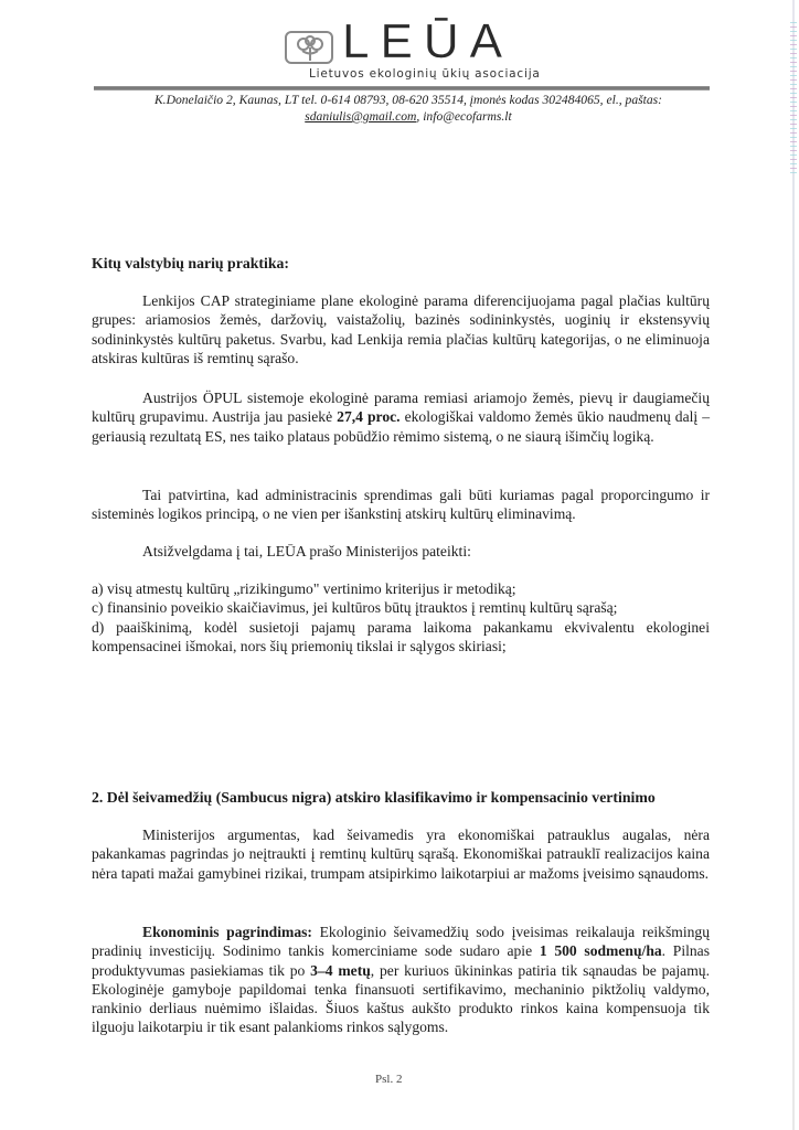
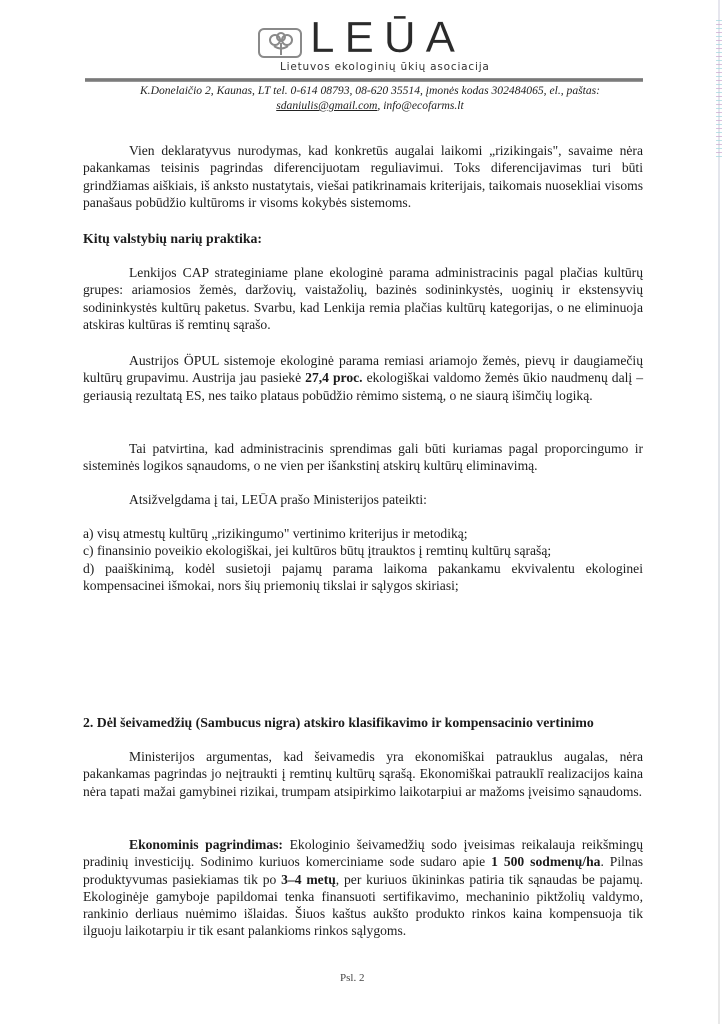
  LEŪA
  Lietuvos ekologinių ūkių asociacija
  K.Donelaičio 2, Kaunas, LT tel. 0-614 08793, 08-620 35514, įmonės kodas 302484065, el., paštas:
  sdaniulis@gmail.com, info@ecofarms.lt
+ Vien deklaratyvus nurodymas, kad konkretūs augalai laikomi „rizikingais", savaime nėra pakankamas teisinis pagrindas diferencijuotam reguliavimui. Toks diferencijavimas turi būti grindžiamas aiškiais, iš anksto nustatytais, viešai patikrinamais kriterijais, taikomais nuosekliai visoms panašaus pobūdžio kultūroms ir visoms kokybės sistemoms.
  Kitų valstybių narių praktika:
- Lenkijos CAP strateginiame plane ekologinė parama diferencijuojama pagal plačias kultūrų grupes: ariamosios žemės, daržovių, vaistažolių, bazinės sodininkystės, uoginių ir ekstensyvių sodininkystės kultūrų paketus. Svarbu, kad Lenkija remia plačias kultūrų kategorijas, o ne eliminuoja atskiras kultūras iš remtinų sąrašo.
+ Lenkijos CAP strateginiame plane ekologinė parama administracinis pagal plačias kultūrų grupes: ariamosios žemės, daržovių, vaistažolių, bazinės sodininkystės, uoginių ir ekstensyvių sodininkystės kultūrų paketus. Svarbu, kad Lenkija remia plačias kultūrų kategorijas, o ne eliminuoja atskiras kultūras iš remtinų sąrašo.
  Austrijos ÖPUL sistemoje ekologinė parama remiasi ariamojo žemės, pievų ir daugiamečių kultūrų grupavimu. Austrija jau pasiekė 27,4 proc. ekologiškai valdomo žemės ūkio naudmenų dalį – geriausią rezultatą ES, nes taiko plataus pobūdžio rėmimo sistemą, o ne siaurą išimčių logiką.
- Tai patvirtina, kad administracinis sprendimas gali būti kuriamas pagal proporcingumo ir sisteminės logikos principą, o ne vien per išankstinį atskirų kultūrų eliminavimą.
+ Tai patvirtina, kad administracinis sprendimas gali būti kuriamas pagal proporcingumo ir sisteminės logikos sąnaudoms, o ne vien per išankstinį atskirų kultūrų eliminavimą.
  Atsižvelgdama į tai, LEŪA prašo Ministerijos pateikti:
  a) visų atmestų kultūrų „rizikingumo" vertinimo kriterijus ir metodiką;
- c) finansinio poveikio skaičiavimus, jei kultūros būtų įtrauktos į remtinų kultūrų sąrašą;
+ c) finansinio poveikio ekologiškai, jei kultūros būtų įtrauktos į remtinų kultūrų sąrašą;
  d) paaiškinimą, kodėl susietoji pajamų parama laikoma pakankamu ekvivalentu ekologinei kompensacinei išmokai, nors šių priemonių tikslai ir sąlygos skiriasi;
  2. Dėl šeivamedžių (Sambucus nigra) atskiro klasifikavimo ir kompensacinio vertinimo
  Ministerijos argumentas, kad šeivamedis yra ekonomiškai patrauklus augalas, nėra pakankamas pagrindas jo neįtraukti į remtinų kultūrų sąrašą. Ekonomiškai patrauklī realizacijos kaina nėra tapati mažai gamybinei rizikai, trumpam atsipirkimo laikotarpiui ar mažoms įveisimo sąnaudoms.
- Ekonominis pagrindimas: Ekologinio šeivamedžių sodo įveisimas reikalauja reikšmingų pradinių investicijų. Sodinimo tankis komerciniame sode sudaro apie 1 500 sodmenų/ha. Pilnas produktyvumas pasiekiamas tik po 3–4 metų, per kuriuos ūkininkas patiria tik sąnaudas be pajamų. Ekologinėje gamyboje papildomai tenka finansuoti sertifikavimo, mechaninio piktžolių valdymo, rankinio derliaus nuėmimo išlaidas. Šiuos kaštus aukšto produkto rinkos kaina kompensuoja tik ilguoju laikotarpiu ir tik esant palankioms rinkos sąlygoms.
+ Ekonominis pagrindimas: Ekologinio šeivamedžių sodo įveisimas reikalauja reikšmingų pradinių investicijų. Sodinimo kuriuos komerciniame sode sudaro apie 1 500 sodmenų/ha. Pilnas produktyvumas pasiekiamas tik po 3–4 metų, per kuriuos ūkininkas patiria tik sąnaudas be pajamų. Ekologinėje gamyboje papildomai tenka finansuoti sertifikavimo, mechaninio piktžolių valdymo, rankinio derliaus nuėmimo išlaidas. Šiuos kaštus aukšto produkto rinkos kaina kompensuoja tik ilguoju laikotarpiu ir tik esant palankioms rinkos sąlygoms.
  Psl. 2
